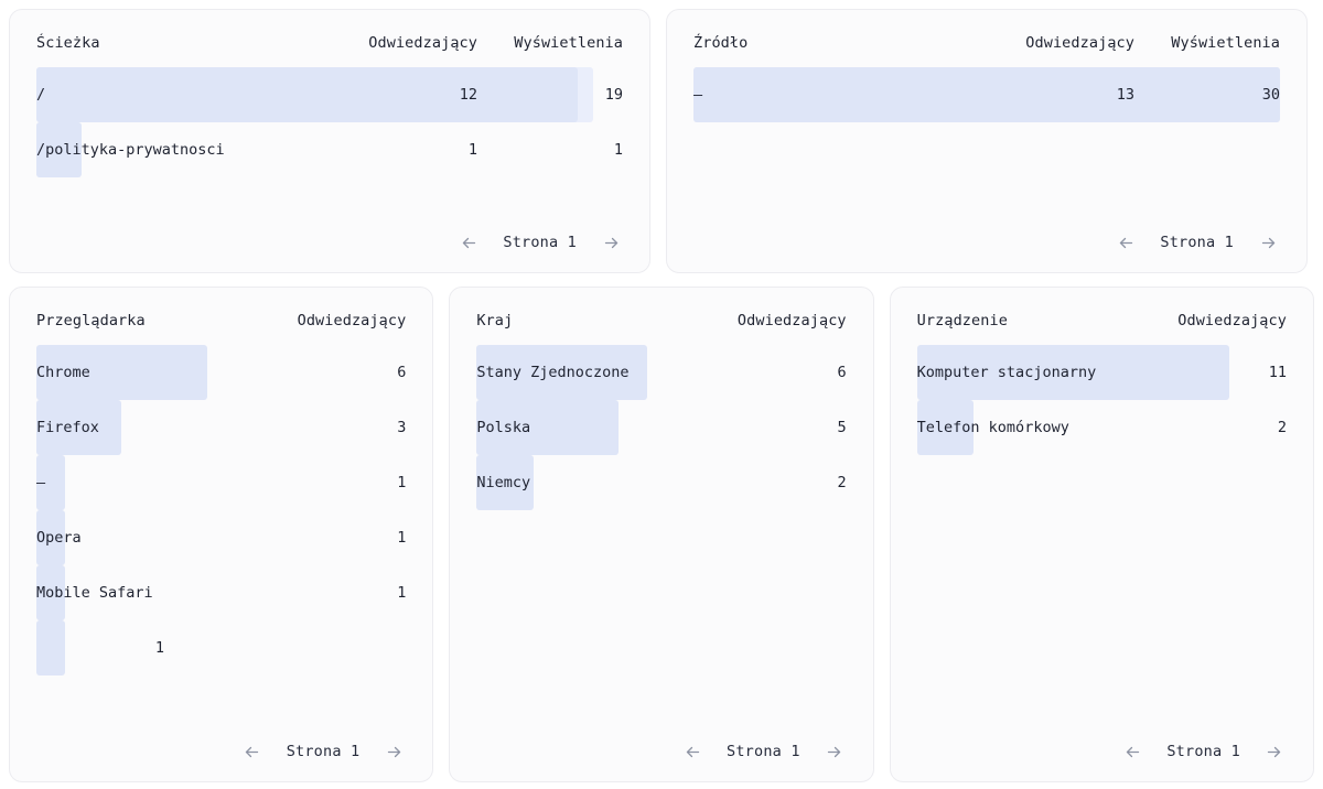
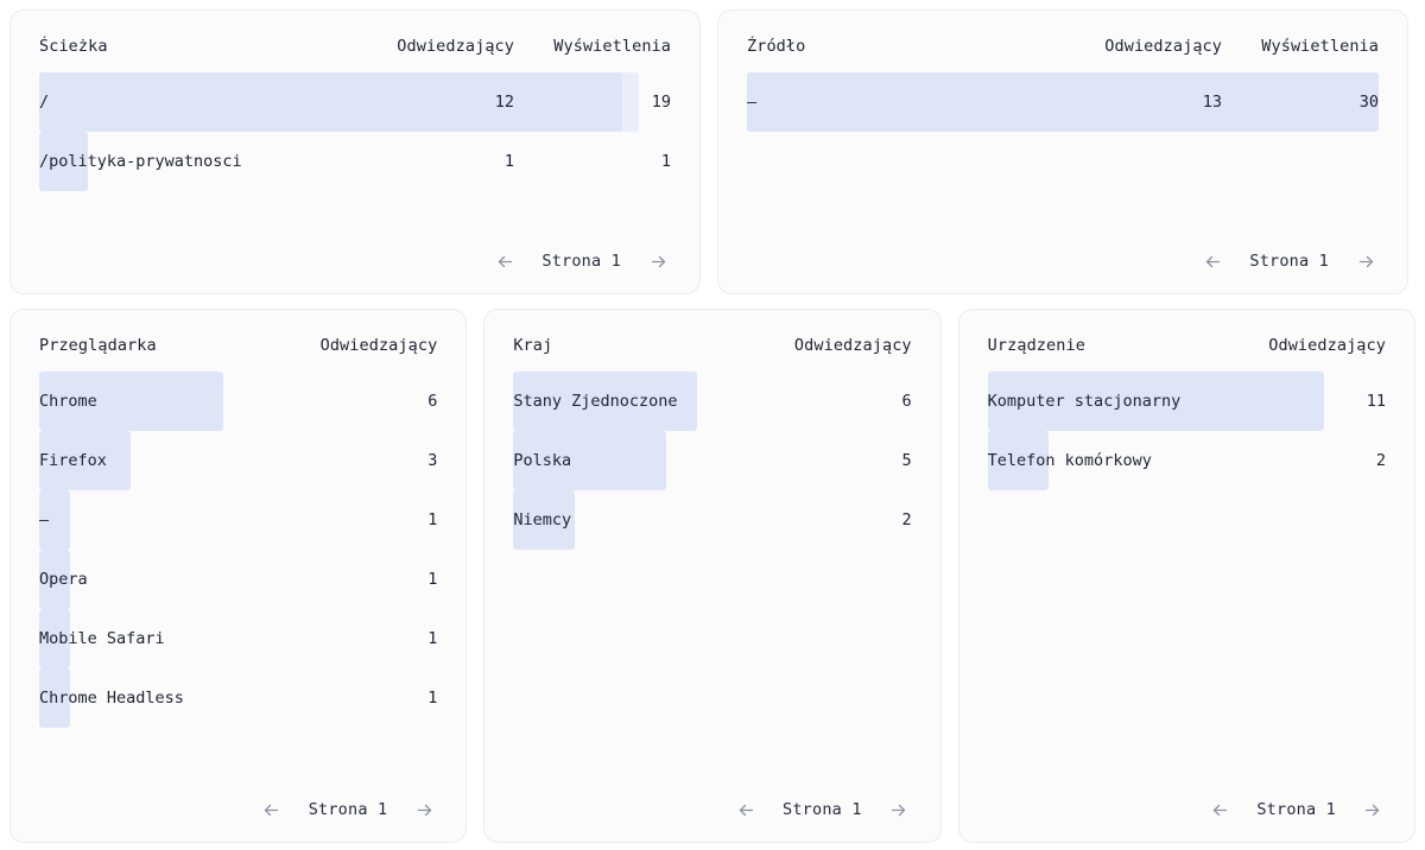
  Ścieżka
  Odwiedzający
  Wyświetlenia
  /
  12
  19
  /polityka-prywatnosci
  1
  1
  Strona 1
  Źródło
  Odwiedzający
  Wyświetlenia
  —
  13
  30
  Strona 1
  Przeglądarka
  Odwiedzający
  Chrome
  6
  Firefox
  3
  —
  1
  Opera
  1
  Mobile Safari
  1
+ Chrome Headless
  1
  Strona 1
  Kraj
  Odwiedzający
  Stany Zjednoczone
  6
  Polska
  5
  Niemcy
  2
  Strona 1
  Urządzenie
  Odwiedzający
  Komputer stacjonarny
  11
  Telefon komórkowy
  2
  Strona 1
